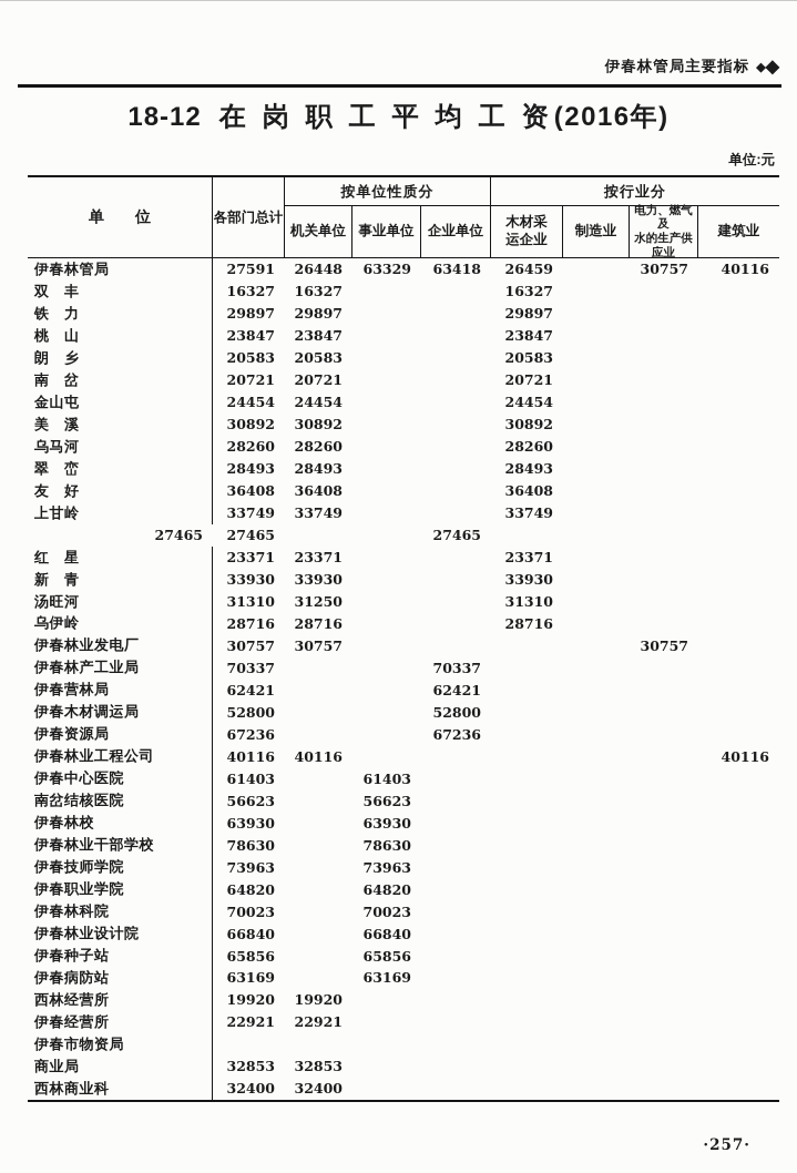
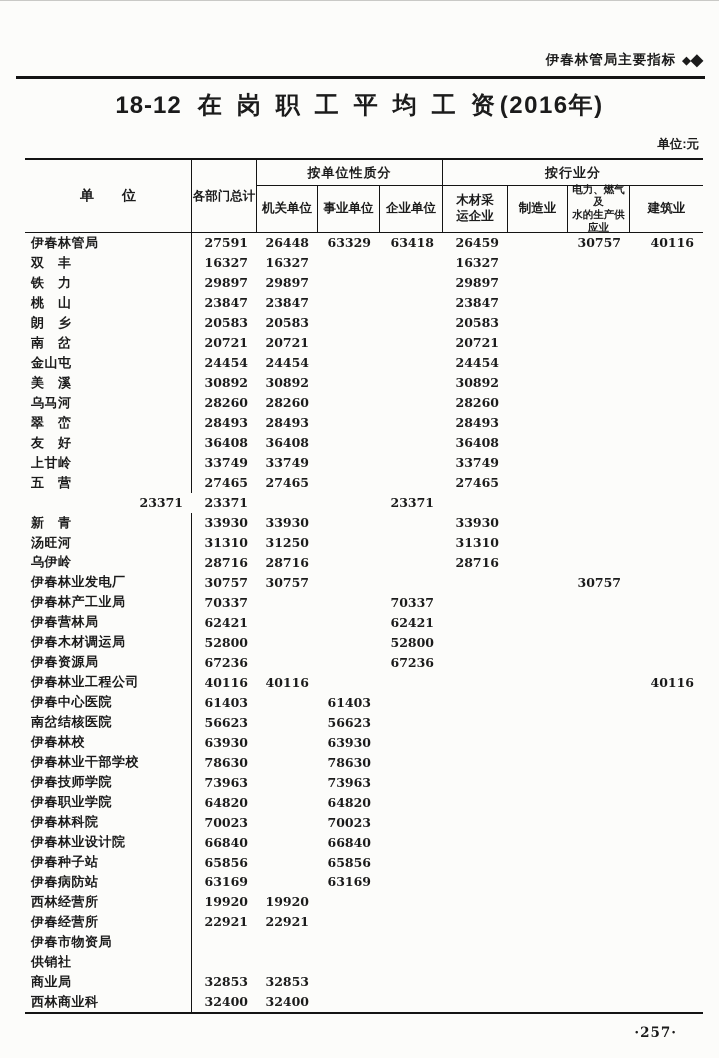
  伊春林管局主要指标
  ◆
  ◆
  18-12 在岗职工平均工资(2016年)
  单位:元
  单 位
  各部门总计
  按单位性质分
  按行业分
  机关单位
  事业单位
  企业单位
  木材采
  运企业
  制造业
  电力、燃气及
  水的生产供
  应业
  建筑业
  伊春林管局
  27591
  26448
  63329
  63418
  26459
  30757
  40116
  双 丰
  16327
  16327
  16327
  铁 力
  29897
  29897
  29897
  桃 山
  23847
  23847
  23847
  朗 乡
  20583
  20583
  20583
  南 岔
  20721
  20721
  20721
  金山屯
  24454
  24454
  24454
  美 溪
  30892
  30892
  30892
  乌马河
  28260
  28260
  28260
  翠 峦
  28493
  28493
  28493
  友 好
  36408
  36408
  36408
  上甘岭
  33749
  33749
  33749
+ 五 营
  27465
  27465
  27465
- 红 星
  23371
  23371
  23371
  新 青
  33930
  33930
  33930
  汤旺河
  31310
  31250
  31310
  乌伊岭
  28716
  28716
  28716
  伊春林业发电厂
  30757
  30757
  30757
  伊春林产工业局
  70337
  70337
  伊春营林局
  62421
  62421
  伊春木材调运局
  52800
  52800
  伊春资源局
  67236
  67236
  伊春林业工程公司
  40116
  40116
  40116
  伊春中心医院
  61403
  61403
  南岔结核医院
  56623
  56623
  伊春林校
  63930
  63930
  伊春林业干部学校
  78630
  78630
  伊春技师学院
  73963
  73963
  伊春职业学院
  64820
  64820
  伊春林科院
  70023
  70023
  伊春林业设计院
  66840
  66840
  伊春种子站
  65856
  65856
  伊春病防站
  63169
  63169
  西林经营所
  19920
  19920
  伊春经营所
  22921
  22921
  伊春市物资局
+ 供销社
  商业局
  32853
  32853
  西林商业科
  32400
  32400
  ·257·
